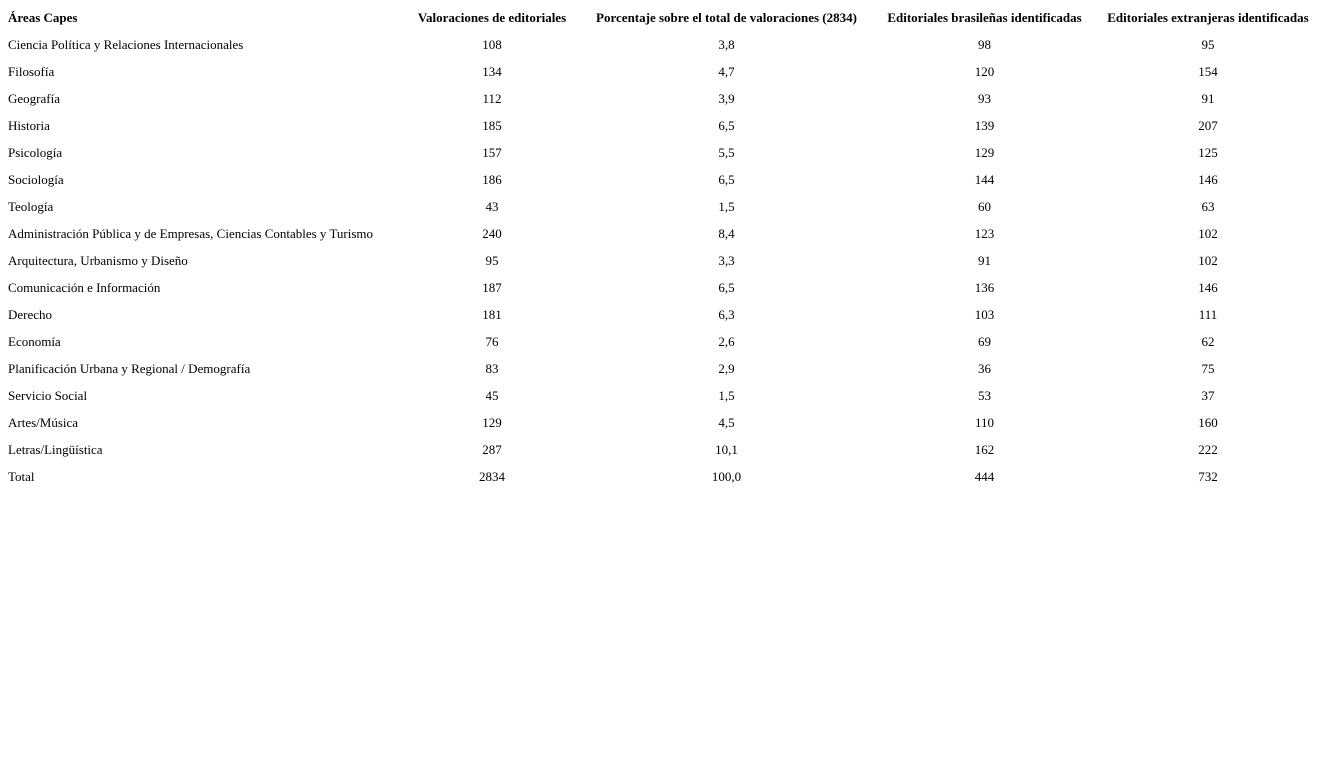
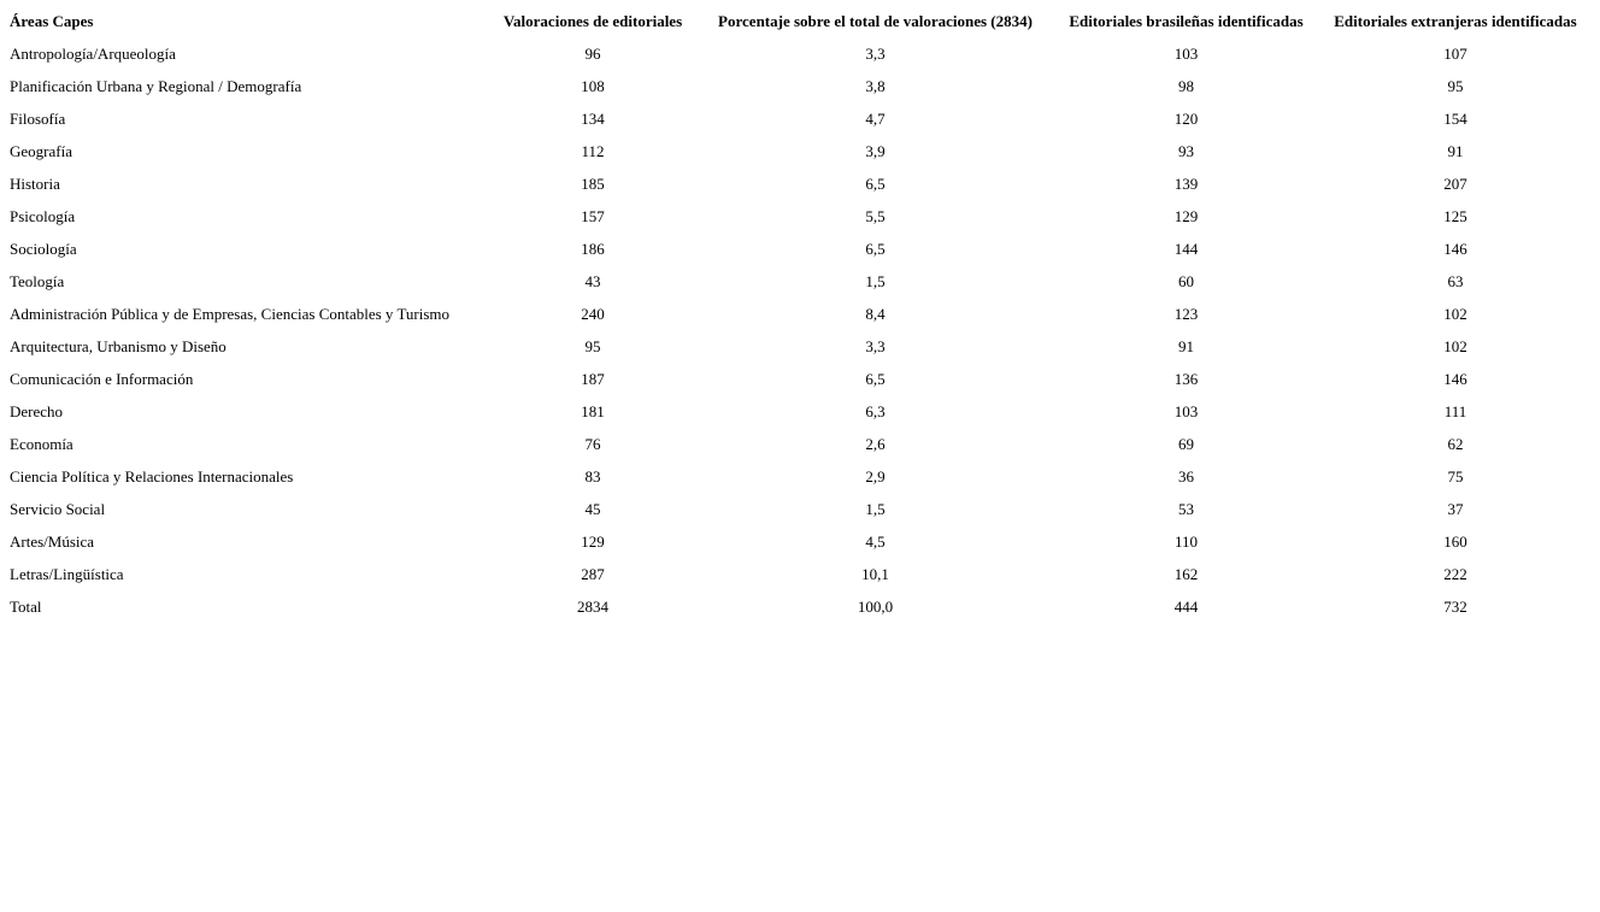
  Áreas Capes	Valoraciones de editoriales	Porcentaje sobre el total de valoraciones (2834)	Editoriales brasileñas identificadas	Editoriales extranjeras identificadas
+ Antropología/Arqueología	96	3,3	103	107
- Ciencia Política y Relaciones Internacionales	108	3,8	98	95
+ Planificación Urbana y Regional / Demografía	108	3,8	98	95
  Filosofía	134	4,7	120	154
  Geografía	112	3,9	93	91
  Historia	185	6,5	139	207
  Psicología	157	5,5	129	125
  Sociología	186	6,5	144	146
  Teología	43	1,5	60	63
  Administración Pública y de Empresas, Ciencias Contables y Turismo	240	8,4	123	102
  Arquitectura, Urbanismo y Diseño	95	3,3	91	102
  Comunicación e Información	187	6,5	136	146
  Derecho	181	6,3	103	111
  Economía	76	2,6	69	62
- Planificación Urbana y Regional / Demografía	83	2,9	36	75
+ Ciencia Política y Relaciones Internacionales	83	2,9	36	75
  Servicio Social	45	1,5	53	37
  Artes/Música	129	4,5	110	160
  Letras/Lingüística	287	10,1	162	222
  Total	2834	100,0	444	732
